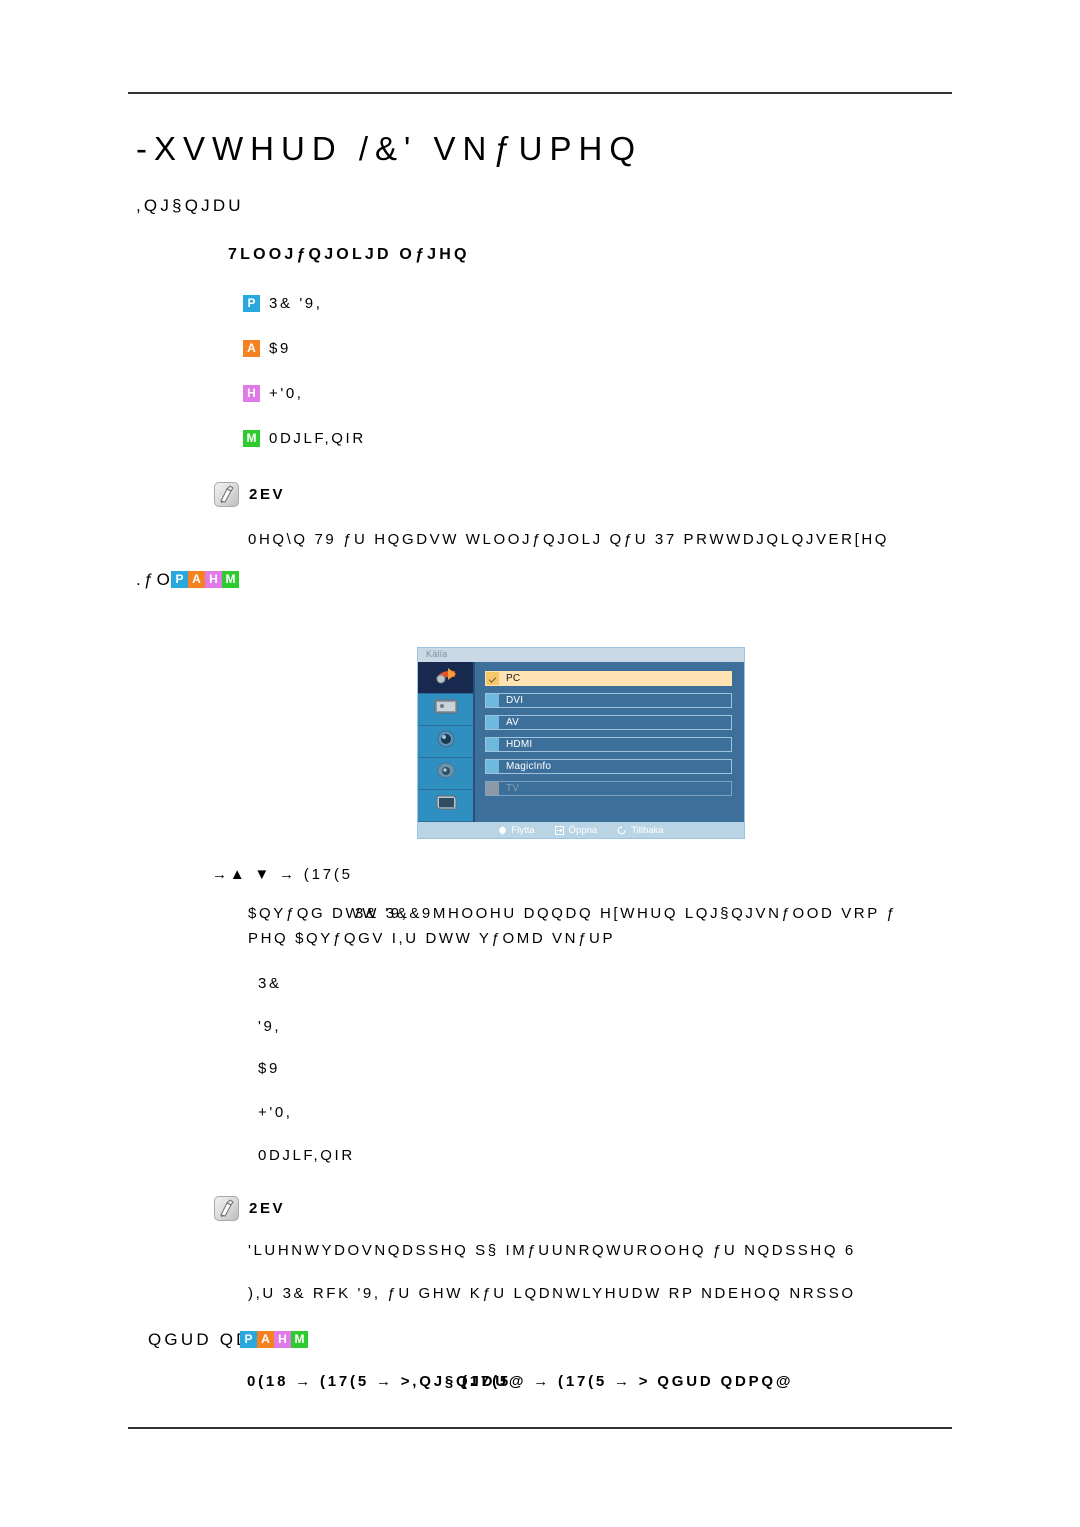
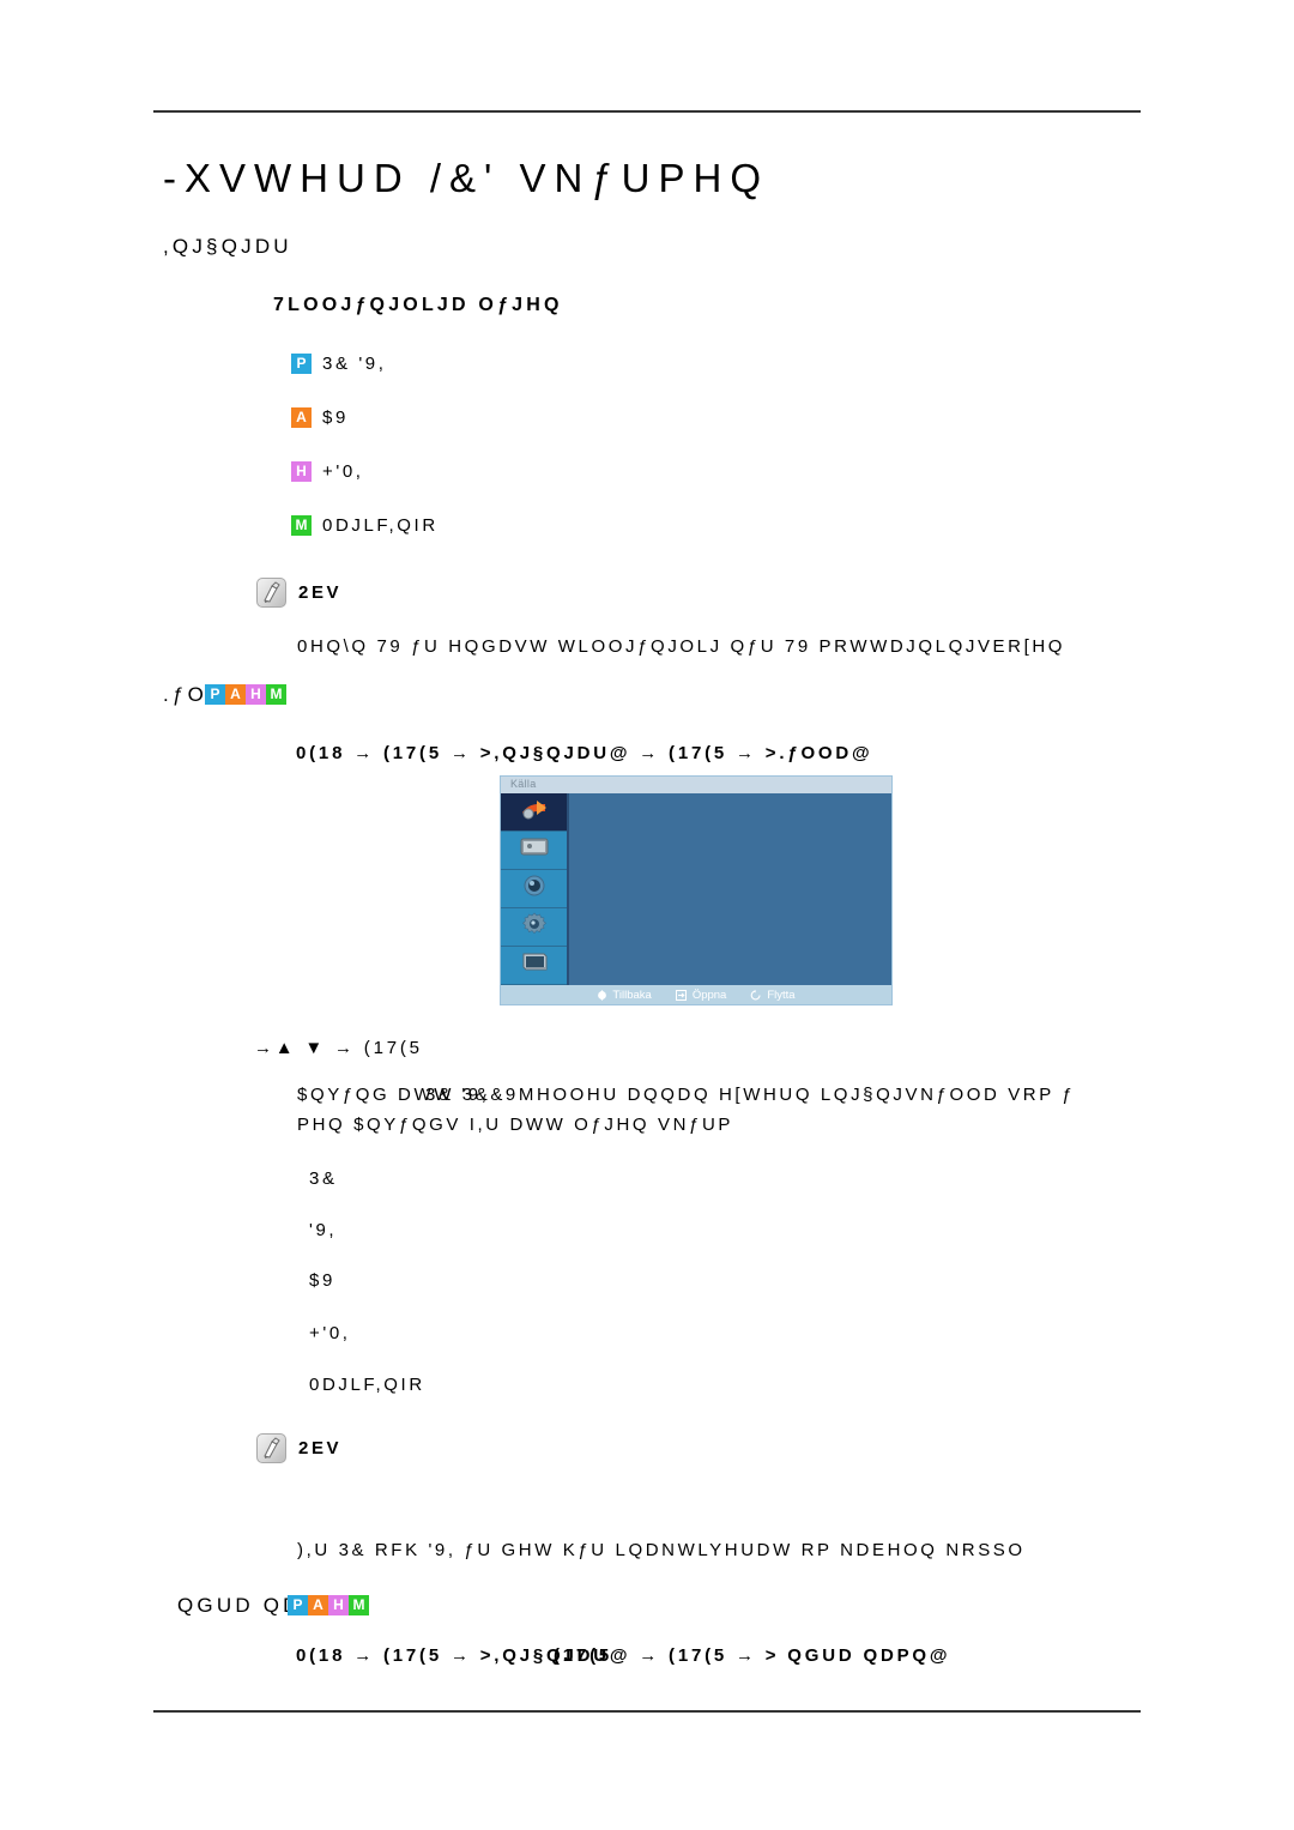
  -XVWHUD /&' VNƒUPHQ
  ,QJ§QJDU
  7LOOJƒQJOLJD OƒJHQ
  P
  3& '9,
  A
  $9
  H
  +'0,
  M
  0DJLF,QIR
  2EV
- 0HQ\Q 79 ƒU HQGDVW WLOOJƒQJOLJ QƒU 37 PRWWDJQLQJVER[HQ
+ 0HQ\Q 79 ƒU HQGDVW WLOOJƒQJOLJ QƒU 79 PRWWDJQLQJVER[HQ
  P
  A
  H
  M
+ 0(18 → (17(5 → >,QJ§QJDU@ → (17(5 → >.ƒOOD@
  Källa
- PC
- DVI
- AV
- HDMI
- MagicInfo
- TV
- Flytta
+ Tillbaka
  Öppna
- Tillbaka
+ Flytta
  →▲ ▼ → (17(5
  $QYƒQG DWW 3&&9MHOOHU DQQDQ H[WHUQ LQJ§QJVNƒOOD VRP ƒ
  3& '9,
- PHQ $QYƒQGV I,U DWW YƒOMD VNƒUP
+ PHQ $QYƒQGV I,U DWW OƒJHQ VNƒUP
  3&
  '9,
  $9
  +'0,
  0DJLF,QIR
  2EV
- 'LUHNWYDOVNQDSSHQ S§ IMƒUUNRQWUROOHQ ƒU NQDSSHQ 6
  ),U 3& RFK '9, ƒU GHW KƒU LQDNWLYHUDW RP NDEHOQ NRSSO
  P
  A
  H
  M
  0(18 → (17(5 → >,QJ§QJDU@ → (17(5 → > QGUD QDPQ@
  (17(5
